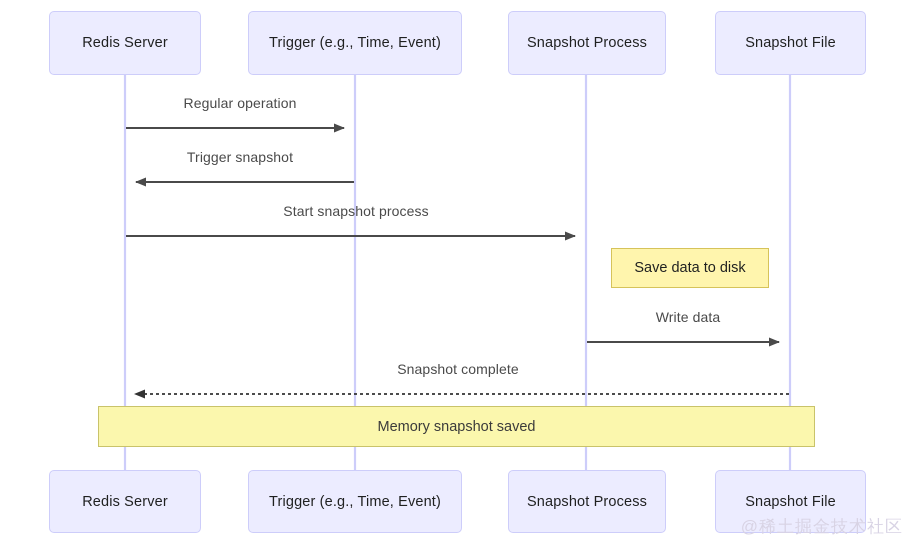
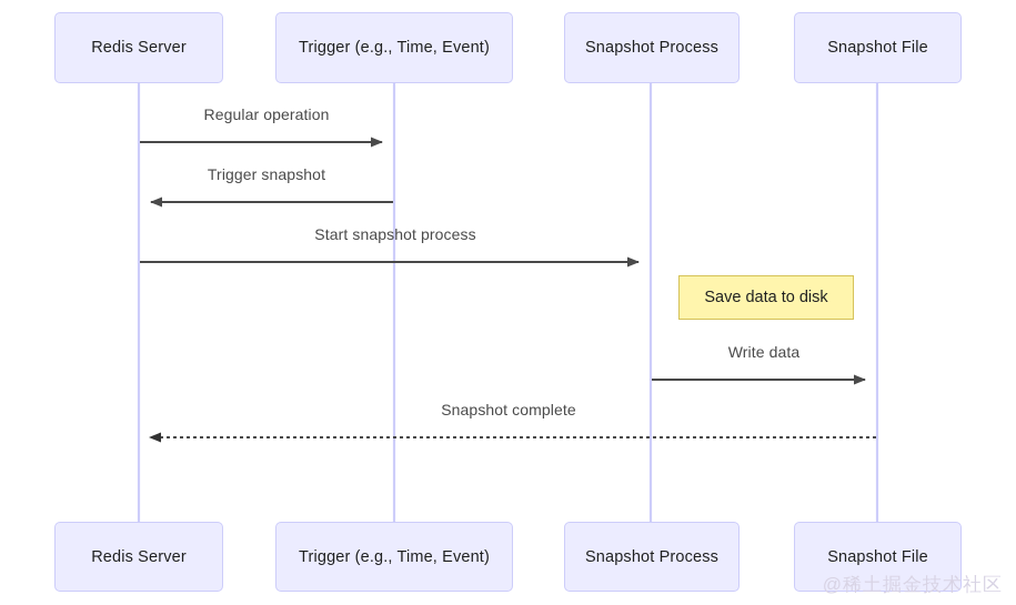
  Redis Server
  Trigger (e.g., Time, Event)
  Snapshot Process
  Snapshot File
  Regular operation
  Trigger snapshot
  Start snapshot process
  Write data
  Snapshot complete
  Save data to disk
- Memory snapshot saved
  Redis Server
  Trigger (e.g., Time, Event)
  Snapshot Process
  Snapshot File
  @稀土掘金技术社区
